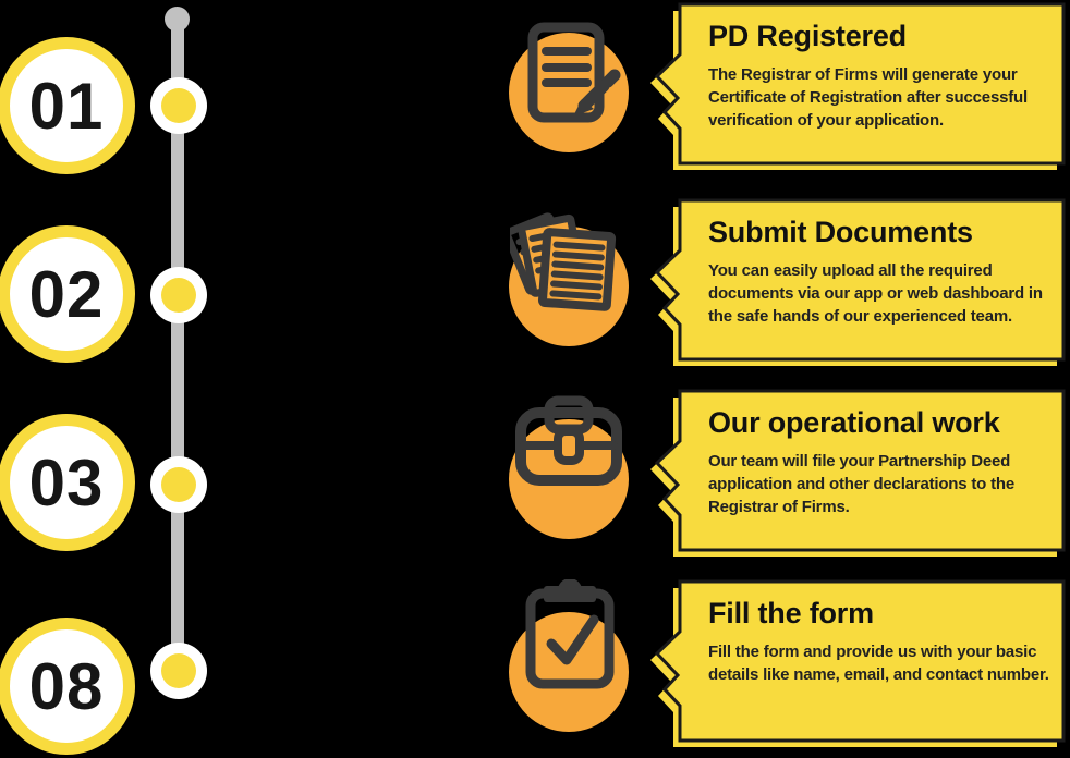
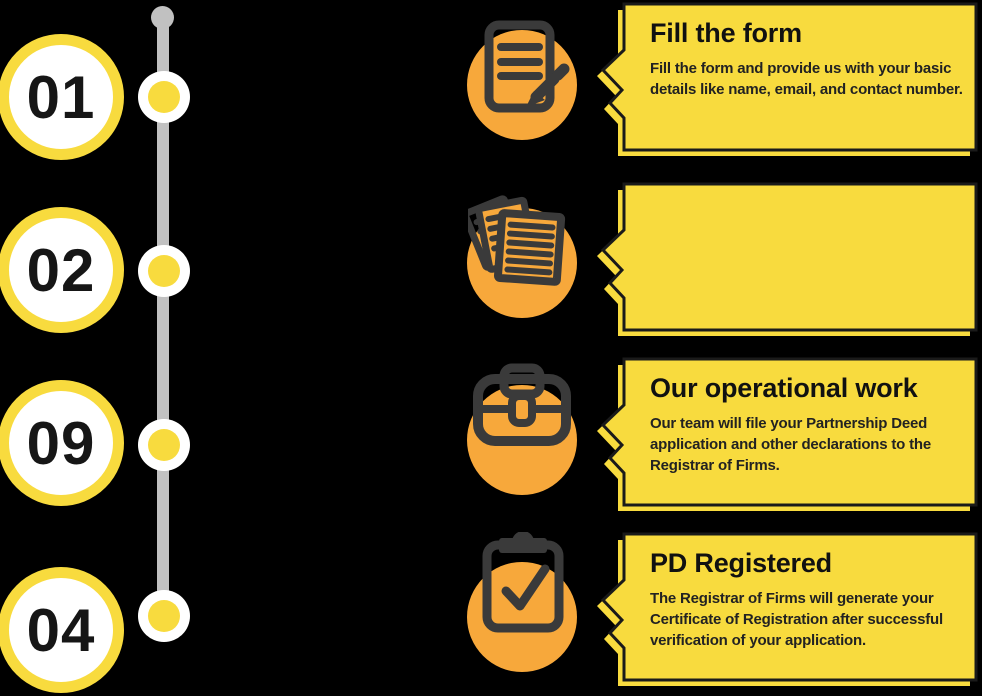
  01
  02
- 03
+ 09
- 08
+ 04
- PD Registered
+ Fill the form
- The Registrar of Firms will generate your Certificate of Registration after successful verification of your application.
+ Fill the form and provide us with your basic details like name, email, and contact number.
- Submit Documents
- You can easily upload all the required documents via our app or web dashboard in the safe hands of our experienced team.
  Our operational work
  Our team will file your Partnership Deed application and other declarations to the Registrar of Firms.
- Fill the form
+ PD Registered
- Fill the form and provide us with your basic details like name, email, and contact number.
+ The Registrar of Firms will generate your Certificate of Registration after successful verification of your application.
